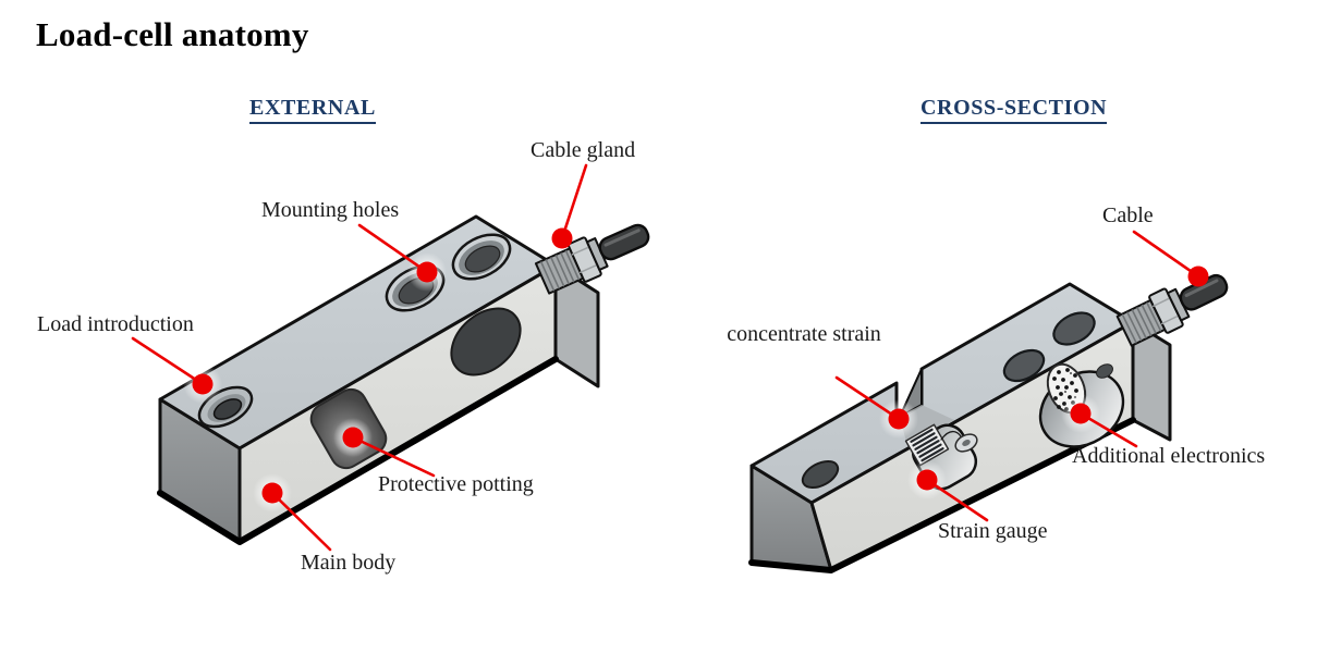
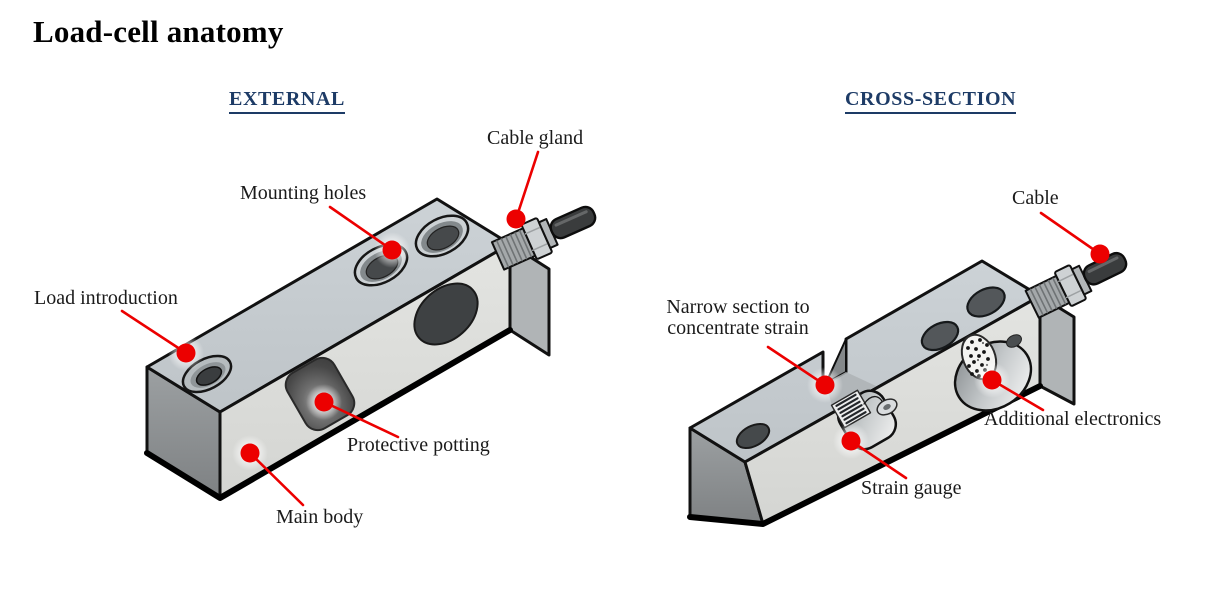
  Load-cell anatomy
  EXTERNAL
  CROSS-SECTION
  Cable gland
  Mounting holes
  Load introduction
  Protective potting
  Main body
  Cable
+ Narrow section to
  concentrate strain
  Additional electronics
  Strain gauge
